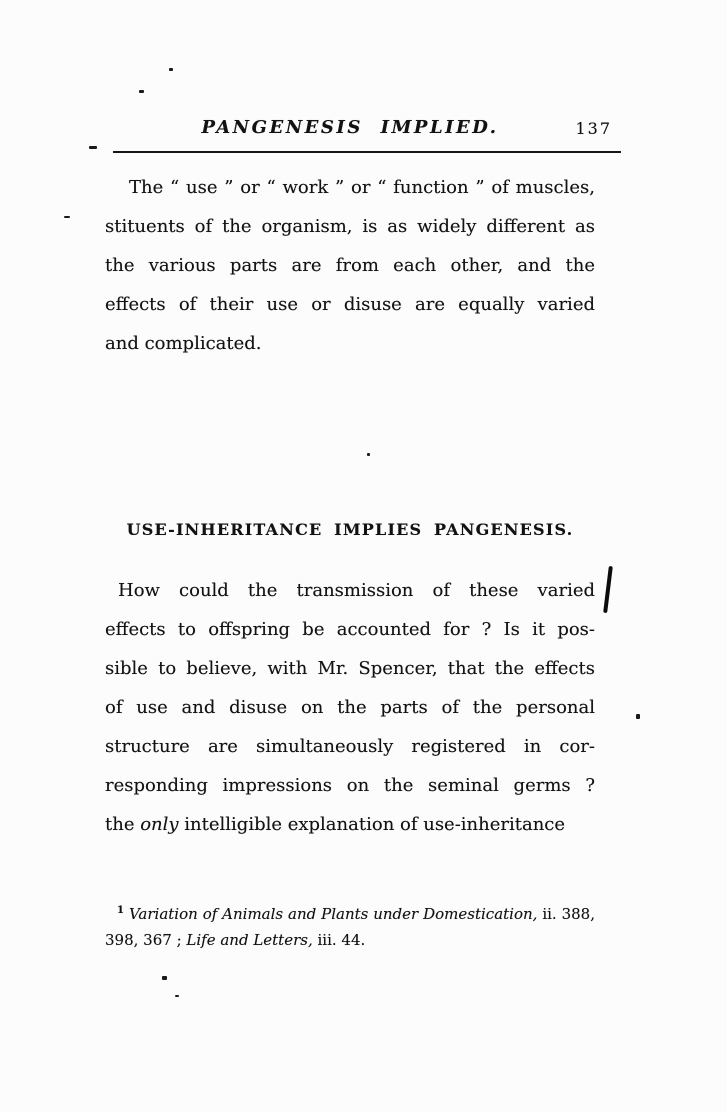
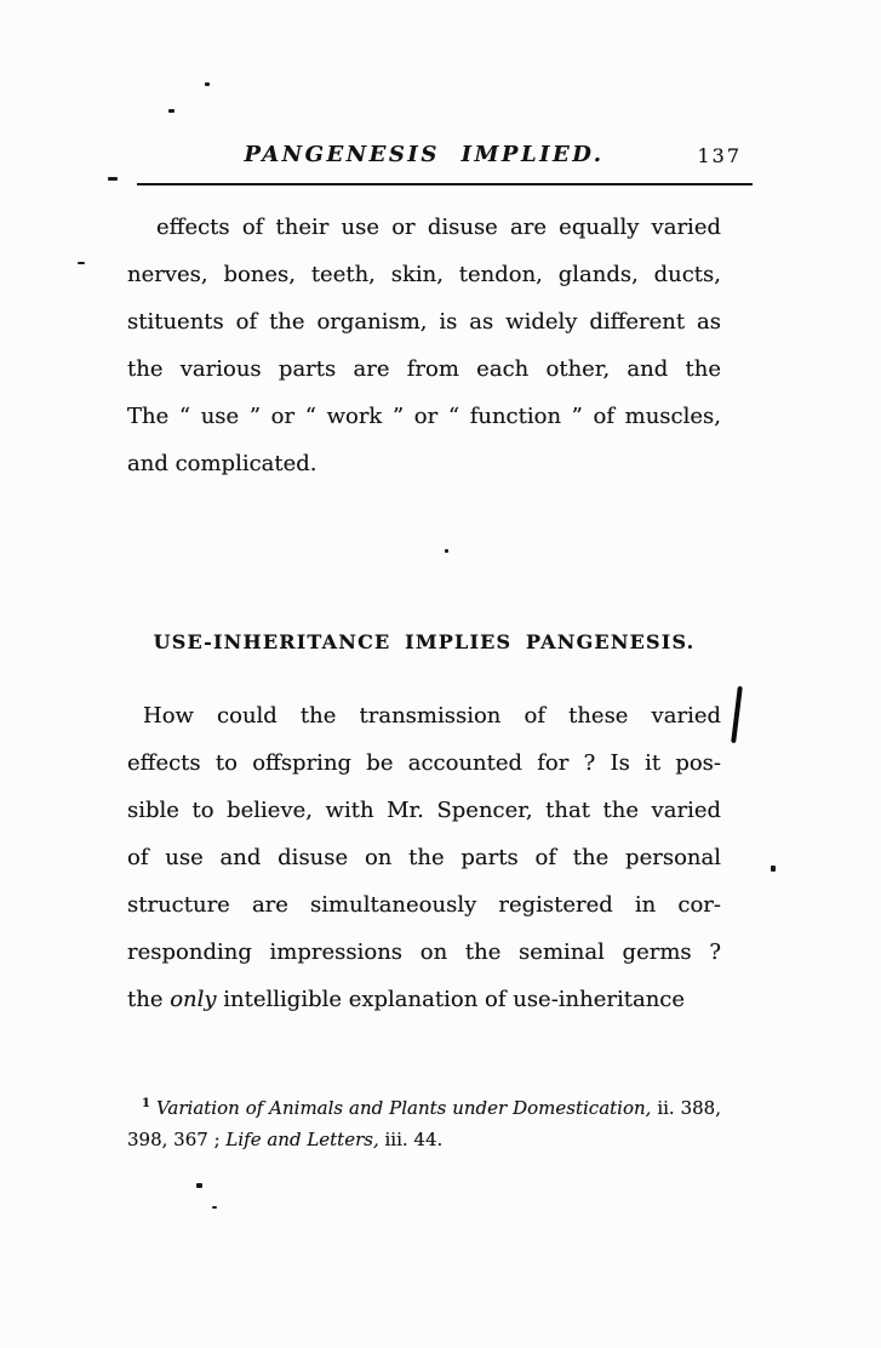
  PANGENESIS IMPLIED.
  137
- The “ use ” or “ work ” or “ function ” of muscles,
+ effects of their use or disuse are equally varied
+ nerves, bones, teeth, skin, tendon, glands, ducts,
  stituents of the organism, is as widely different as
  the various parts are from each other, and the
- effects of their use or disuse are equally varied
+ The “ use ” or “ work ” or “ function ” of muscles,
  and complicated.
  USE-INHERITANCE IMPLIES PANGENESIS.
  How could the transmission of these varied
  effects to offspring be accounted for ? Is it pos-
- sible to believe, with Mr. Spencer, that the effects
+ sible to believe, with Mr. Spencer, that the varied
  of use and disuse on the parts of the personal
  structure are simultaneously registered in cor-
  responding impressions on the seminal germs ?
  the only intelligible explanation of use-inheritance
  1 Variation of Animals and Plants under Domestication, ii. 388,
  398, 367 ; Life and Letters, iii. 44.
